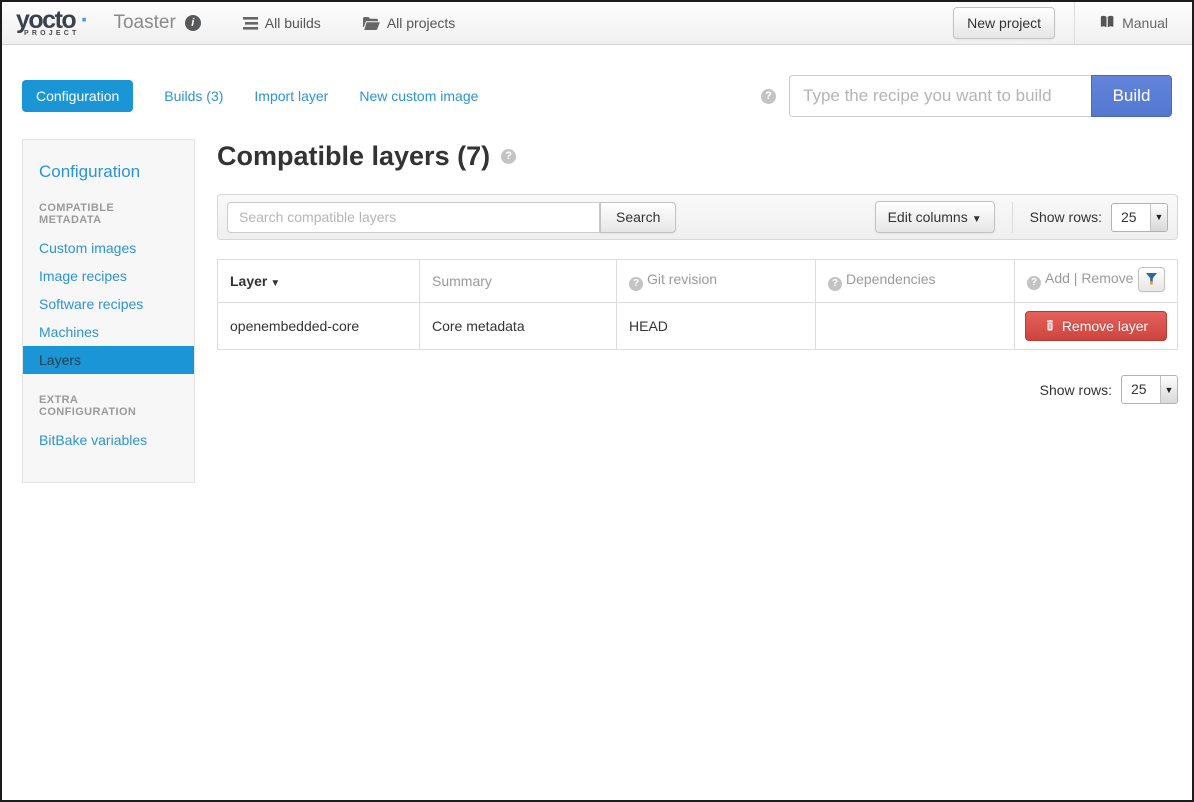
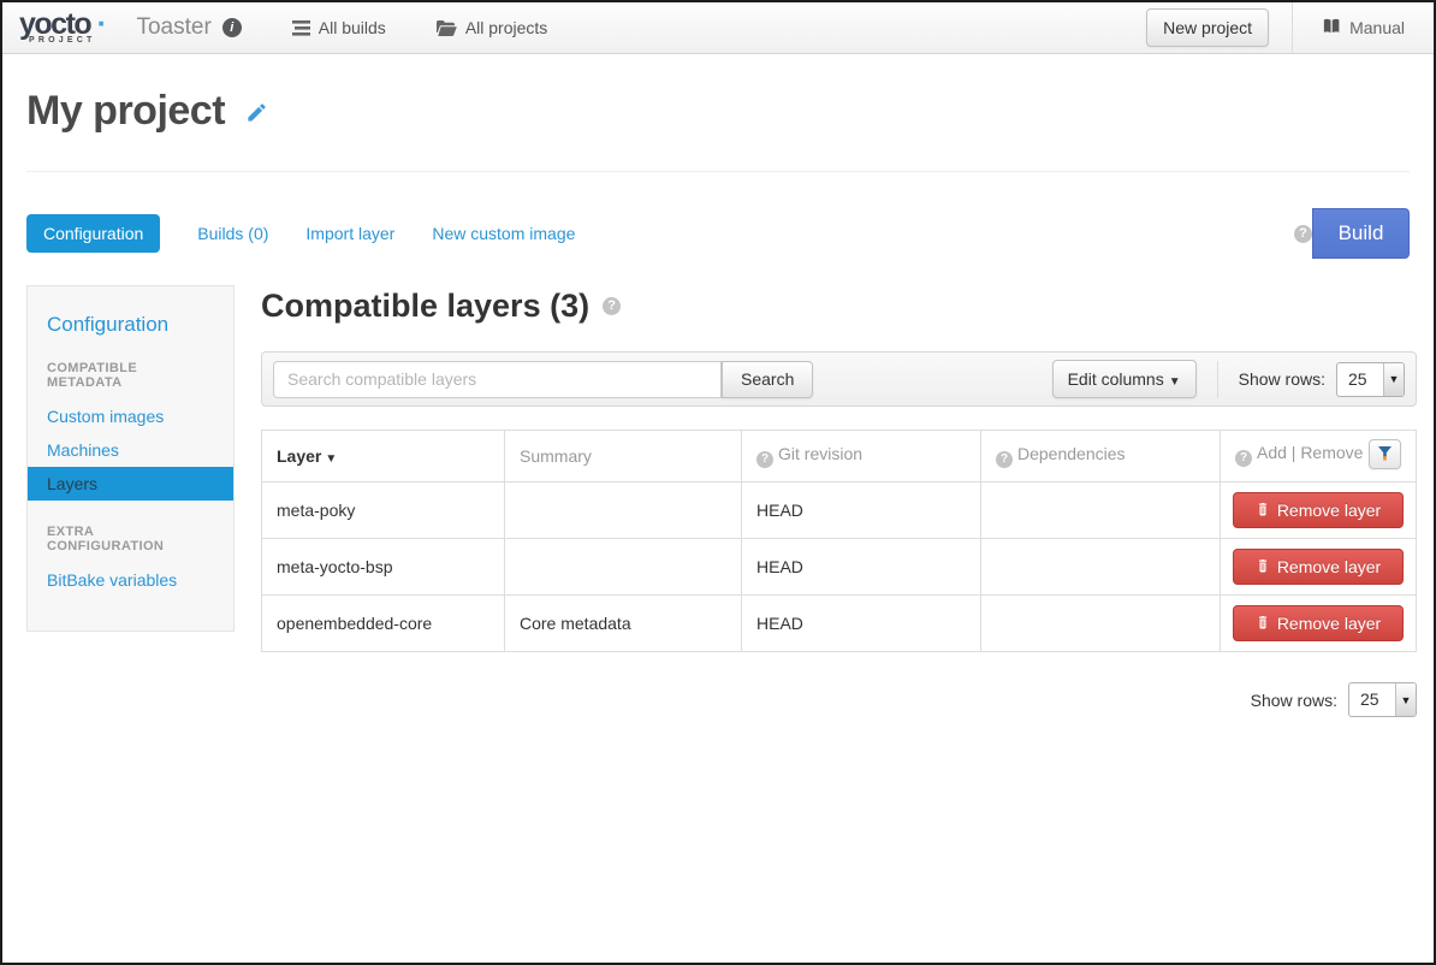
  yocto ·
  Toaster
  i
  All builds
  All projects
  New project
  Manual
+ My project
  Configuration
- Builds (3)
+ Builds (0)
  Import layer
  New custom image
  ?
- Type the recipe you want to build
  Build
  Configuration
  COMPATIBLE METADATA
  Custom images
- Image recipes
- Software recipes
  Machines
  Layers
  EXTRA CONFIGURATION
  BitBake variables
- Compatible layers (7)
+ Compatible layers (3)
  ?
  Search compatible layers
  Search
  Edit columns ▼
  Show rows:
  25
  ▼
  Layer ▼	Summary	? Git revision	? Dependencies	? Add | Remove
+ meta-poky		HEAD		Remove layer
+ meta-yocto-bsp		HEAD		Remove layer
  openembedded-core	Core metadata	HEAD		Remove layer
  Show rows:
  25
  ▼
